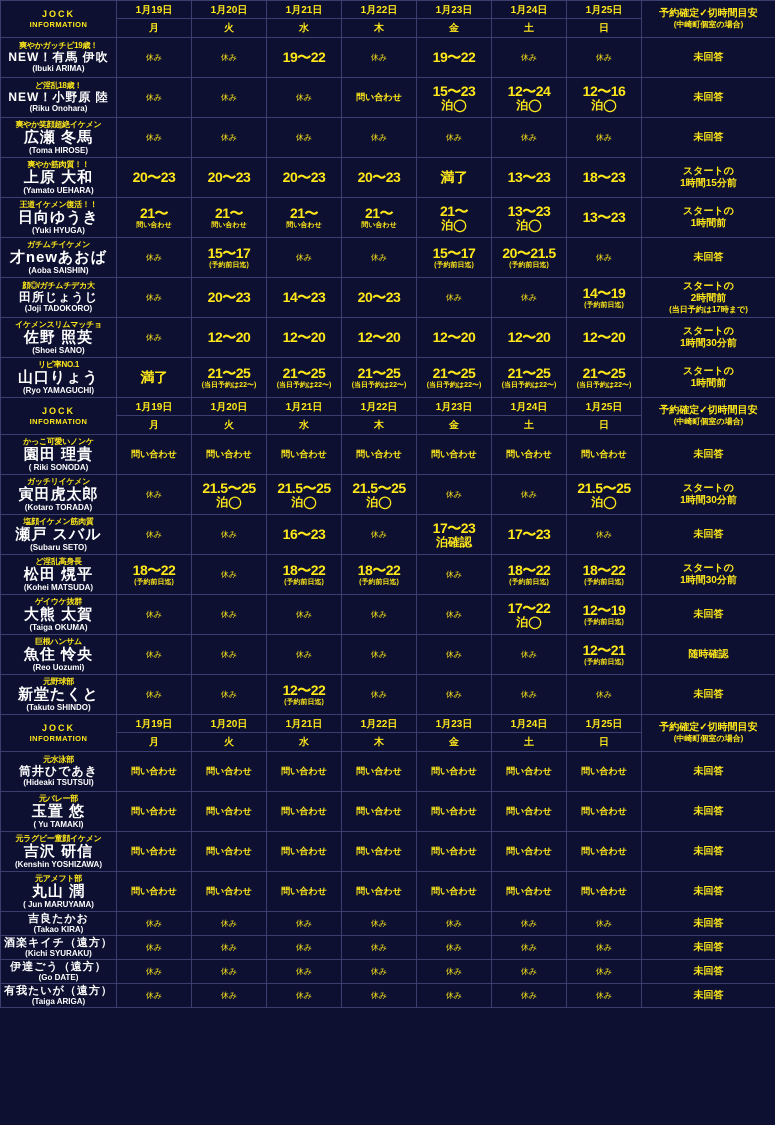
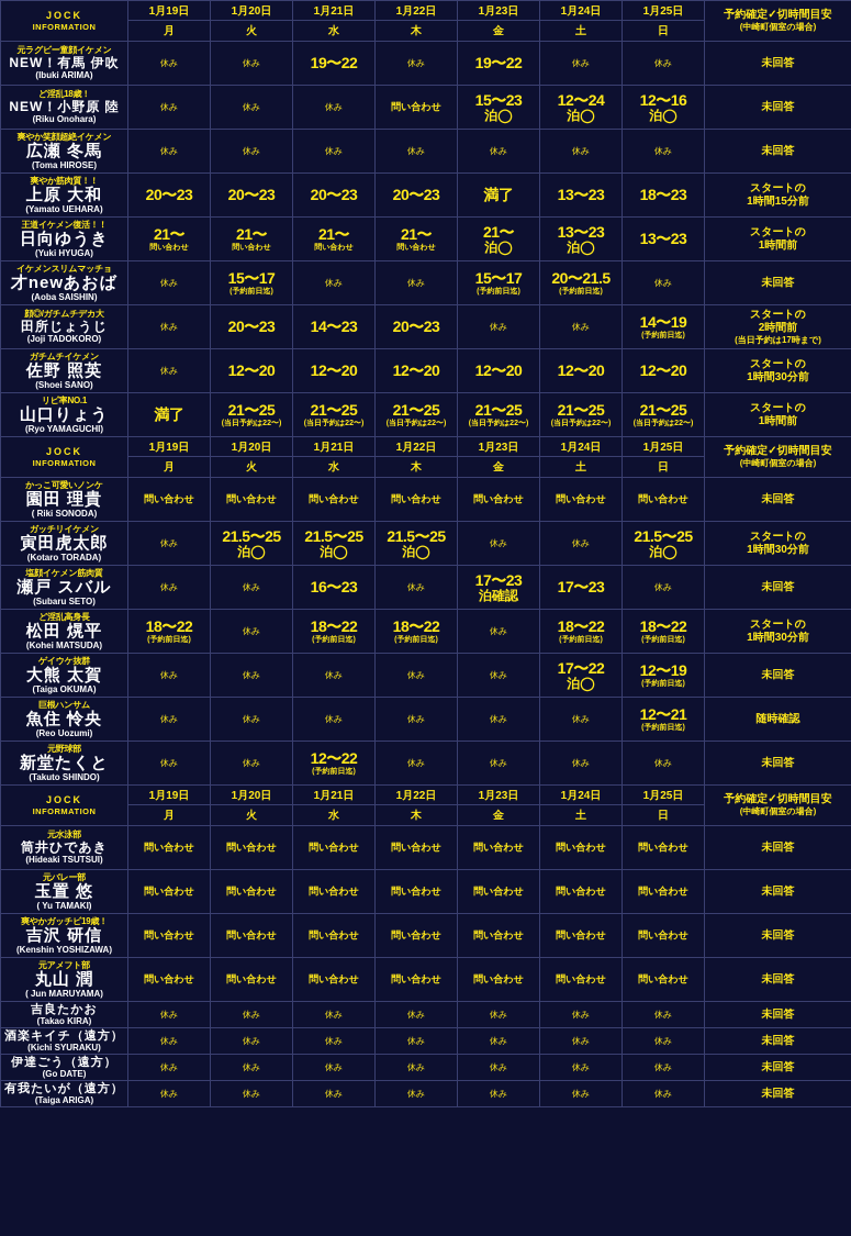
  JOCKINFORMATION	1月19日	1月20日	1月21日	1月22日	1月23日	1月24日	1月25日	予約確定✓切時間目安(中崎町個室の場合)
  月	火	水	木	金	土	日
- 爽やかガッチビ19歳！NEW！有馬 伊吹(Ibuki ARIMA)	休み	休み	19〜22	休み	19〜22	休み	休み	未回答
+ 元ラグビー童顔イケメンNEW！有馬 伊吹(Ibuki ARIMA)	休み	休み	19〜22	休み	19〜22	休み	休み	未回答
  ど淫乱18歳！NEW！小野原 陸(Riku Onohara)	休み	休み	休み	問い合わせ	15〜23泊◯	12〜24泊◯	12〜16泊◯	未回答
  爽やか笑顔超絶イケメン広瀬 冬馬(Toma HIROSE)	休み	休み	休み	休み	休み	休み	休み	未回答
  爽やか筋肉質！！上原 大和(Yamato UEHARA)	20〜23	20〜23	20〜23	20〜23	満了	13〜23	18〜23	スタートの1時間15分前
  王道イケメン復活！！日向ゆうき(Yuki HYUGA)	21〜	21〜	21〜	21〜	21〜泊◯	13〜23泊◯	13〜23	スタートの1時間前
- ガチムチイケメン才newあおば(Aoba SAISHIN)	休み	15〜17	休み	休み	15〜17	20〜21.5	休み	未回答
+ イケメンスリムマッチョ才newあおば(Aoba SAISHIN)	休み	15〜17	休み	休み	15〜17	20〜21.5	休み	未回答
  顔◎/ガチムチデカ大田所じょうじ(Joji TADOKORO)	休み	20〜23	14〜23	20〜23	休み	休み	14〜19	スタートの2時間前(当日予約は17時まで)
- イケメンスリムマッチョ佐野 照英(Shoei SANO)	休み	12〜20	12〜20	12〜20	12〜20	12〜20	12〜20	スタートの1時間30分前
+ ガチムチイケメン佐野 照英(Shoei SANO)	休み	12〜20	12〜20	12〜20	12〜20	12〜20	12〜20	スタートの1時間30分前
  JOCKINFORMATION	1月19日	1月20日	1月21日	1月22日	1月23日	1月24日	1月25日	予約確定✓切時間目安(中崎町個室の場合)
  月	火	水	木	金	土	日
  かっこ可愛いノンケ園田 理貴( Riki SONODA)	問い合わせ	問い合わせ	問い合わせ	問い合わせ	問い合わせ	問い合わせ	問い合わせ	未回答
  ガッチリイケメン寅田虎太郎(Kotaro TORADA)	休み	21.5〜25泊◯	21.5〜25泊◯	21.5〜25泊◯	休み	休み	21.5〜25泊◯	スタートの1時間30分前
  塩顔イケメン筋肉質瀬戸 スバル(Subaru SETO)	休み	休み	16〜23	休み	17〜23泊確認	17〜23	休み	未回答
  ゲイウケ抜群大熊 太賀(Taiga OKUMA)	休み	休み	休み	休み	休み	17〜22泊◯	12〜19	未回答
  巨根ハンサム魚住 怜央(Reo Uozumi)	休み	休み	休み	休み	休み	休み	12〜21	随時確認
  元野球部新堂たくと(Takuto SHINDO)	休み	休み	12〜22	休み	休み	休み	休み	未回答
  JOCKINFORMATION	1月19日	1月20日	1月21日	1月22日	1月23日	1月24日	1月25日	予約確定✓切時間目安(中崎町個室の場合)
  月	火	水	木	金	土	日
  元水泳部筒井ひであき(Hideaki TSUTSUI)	問い合わせ	問い合わせ	問い合わせ	問い合わせ	問い合わせ	問い合わせ	問い合わせ	未回答
  元バレー部玉置 悠( Yu TAMAKI)	問い合わせ	問い合わせ	問い合わせ	問い合わせ	問い合わせ	問い合わせ	問い合わせ	未回答
- 元ラグビー童顔イケメン吉沢 研信(Kenshin YOSHIZAWA)	問い合わせ	問い合わせ	問い合わせ	問い合わせ	問い合わせ	問い合わせ	問い合わせ	未回答
+ 爽やかガッチビ19歳！吉沢 研信(Kenshin YOSHIZAWA)	問い合わせ	問い合わせ	問い合わせ	問い合わせ	問い合わせ	問い合わせ	問い合わせ	未回答
  元アメフト部丸山 潤( Jun MARUYAMA)	問い合わせ	問い合わせ	問い合わせ	問い合わせ	問い合わせ	問い合わせ	問い合わせ	未回答
  吉良たかお(Takao KIRA)	休み	休み	休み	休み	休み	休み	休み	未回答
  酒楽キイチ（遠方）(Kichi SYURAKU)	休み	休み	休み	休み	休み	休み	休み	未回答
  伊達ごう（遠方）(Go DATE)	休み	休み	休み	休み	休み	休み	休み	未回答
  有我たいが（遠方）(Taiga ARIGA)	休み	休み	休み	休み	休み	休み	休み	未回答
